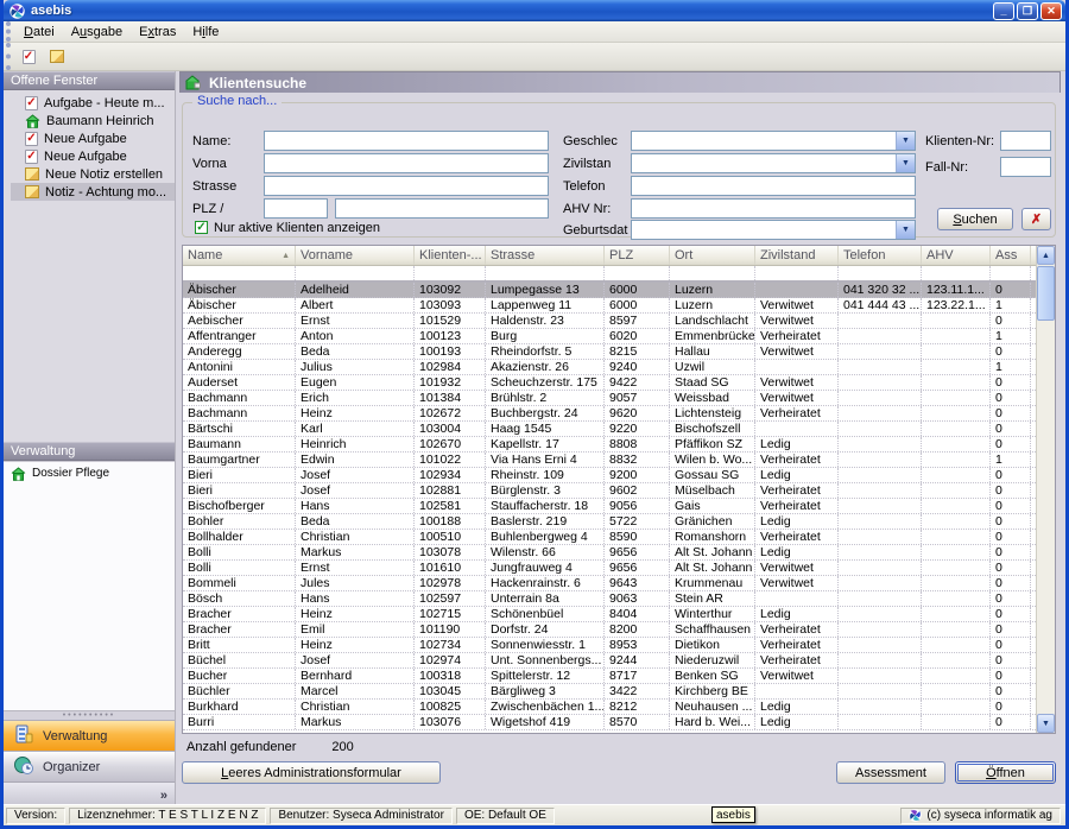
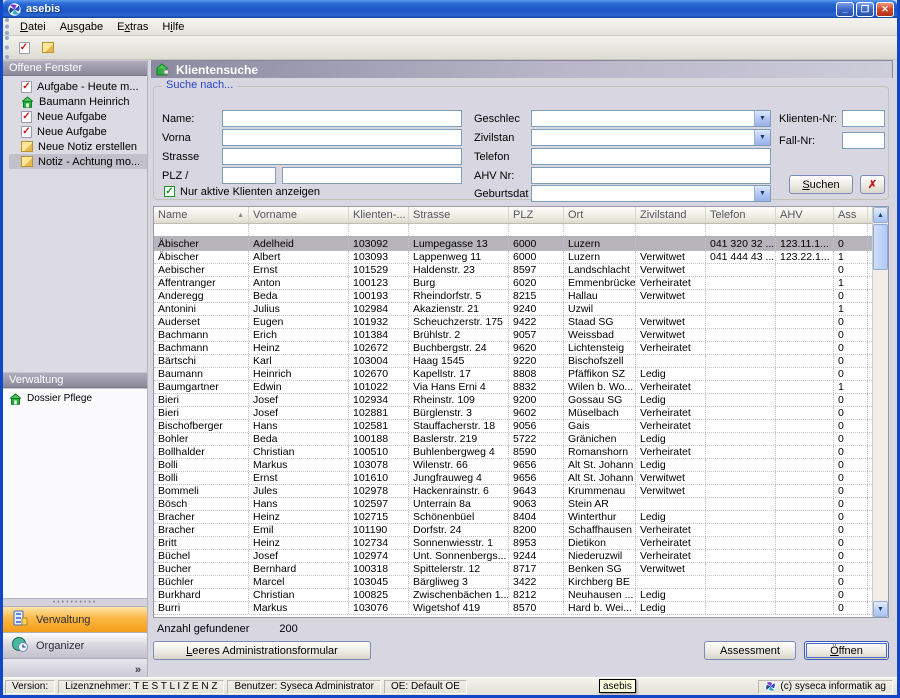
  asebis
  _
  ❐
  ✕
  Datei
  Ausgabe
  Extras
  Hilfe
  ✓
  Offene Fenster
  ✓
  Aufgabe - Heute m...
  Baumann Heinrich
  ✓
  Neue Aufgabe
  ✓
  Neue Aufgabe
  Neue Notiz erstellen
  Notiz - Achtung mo...
  Verwaltung
  Dossier Pflege
  Verwaltung
  Organizer
  »
  Klientensuche
  Suche nach...
  Name:
  Vorna
  Strasse
  PLZ /
  ✓
  Nur aktive Klienten anzeigen
  Geschlec
  Zivilstan
  Telefon
  AHV Nr:
  Geburtsdat
  Klienten-Nr:
  Fall-Nr:
  S
  uchen
  ✗
  Name
  Vorname
  Klienten-...
  Strasse
  PLZ
  Ort
  Zivilstand
  Telefon
  AHV
  Ass
  Äbischer
  Adelheid
  103092
  Lumpegasse 13
  6000
  Luzern
  041 320 32 ...
  123.11.1...
  0
  Äbischer
  Albert
  103093
  Lappenweg 11
  6000
  Luzern
  Verwitwet
  041 444 43 ...
  123.22.1...
  1
  Aebischer
  Ernst
  101529
  Haldenstr. 23
  8597
  Landschlacht
  Verwitwet
  0
  Affentranger
  Anton
  100123
  Burg
  6020
  Emmenbrücke
  Verheiratet
  1
  Anderegg
  Beda
  100193
  Rheindorfstr. 5
  8215
  Hallau
  Verwitwet
  0
  Antonini
  Julius
  102984
- Akazienstr. 26
+ Akazienstr. 21
  9240
  Uzwil
  1
  Auderset
  Eugen
  101932
  Scheuchzerstr. 175
  9422
  Staad SG
  Verwitwet
  0
  Bachmann
  Erich
  101384
  Brühlstr. 2
  9057
  Weissbad
  Verwitwet
  0
  Bachmann
  Heinz
  102672
  Buchbergstr. 24
  9620
  Lichtensteig
  Verheiratet
  0
  Bärtschi
  Karl
  103004
  Haag 1545
  9220
  Bischofszell
  0
  Baumann
  Heinrich
  102670
  Kapellstr. 17
  8808
  Pfäffikon SZ
  Ledig
  0
  Baumgartner
  Edwin
  101022
  Via Hans Erni 4
  8832
  Wilen b. Wo...
  Verheiratet
  1
  Bieri
  Josef
  102934
  Rheinstr. 109
  9200
  Gossau SG
  Ledig
  0
  Bieri
  Josef
  102881
  Bürglenstr. 3
  9602
  Müselbach
  Verheiratet
  0
  Bischofberger
  Hans
  102581
  Stauffacherstr. 18
  9056
  Gais
  Verheiratet
  0
  Bohler
  Beda
  100188
  Baslerstr. 219
  5722
  Gränichen
  Ledig
  0
  Bollhalder
  Christian
  100510
  Buhlenbergweg 4
  8590
  Romanshorn
  Verheiratet
  0
  Bolli
  Markus
  103078
  Wilenstr. 66
  9656
  Alt St. Johann
  Ledig
  0
  Bolli
  Ernst
  101610
  Jungfrauweg 4
  9656
  Alt St. Johann
  Verwitwet
  0
  Bommeli
  Jules
  102978
  Hackenrainstr. 6
  9643
  Krummenau
  Verwitwet
  0
  Bösch
  Hans
  102597
  Unterrain 8a
  9063
  Stein AR
  0
  Bracher
  Heinz
  102715
  Schönenbüel
  8404
  Winterthur
  Ledig
  0
  Bracher
  Emil
  101190
  Dorfstr. 24
  8200
  Schaffhausen
  Verheiratet
  0
  Britt
  Heinz
  102734
  Sonnenwiesstr. 1
  8953
  Dietikon
  Verheiratet
  0
  Büchel
  Josef
  102974
  Unt. Sonnenbergs...
  9244
  Niederuzwil
  Verheiratet
  0
  Bucher
  Bernhard
  100318
  Spittelerstr. 12
  8717
  Benken SG
  Verwitwet
  0
  Büchler
  Marcel
  103045
  Bärgliweg 3
  3422
  Kirchberg BE
  0
  Burkhard
  Christian
  100825
  Zwischenbächen 1...
  8212
  Neuhausen ...
  Ledig
  0
  Burri
  Markus
  103076
  Wigetshof 419
  8570
  Hard b. Wei...
  Ledig
  0
  Anzahl gefundener
  200
  L
  eeres Administrationsformular
  Assessment
  Ö
  ffnen
  Version:
  Lizenznehmer: T E S T L I Z E N Z
  Benutzer: Syseca Administrator
  OE: Default OE
  (c) syseca informatik ag
  asebis
